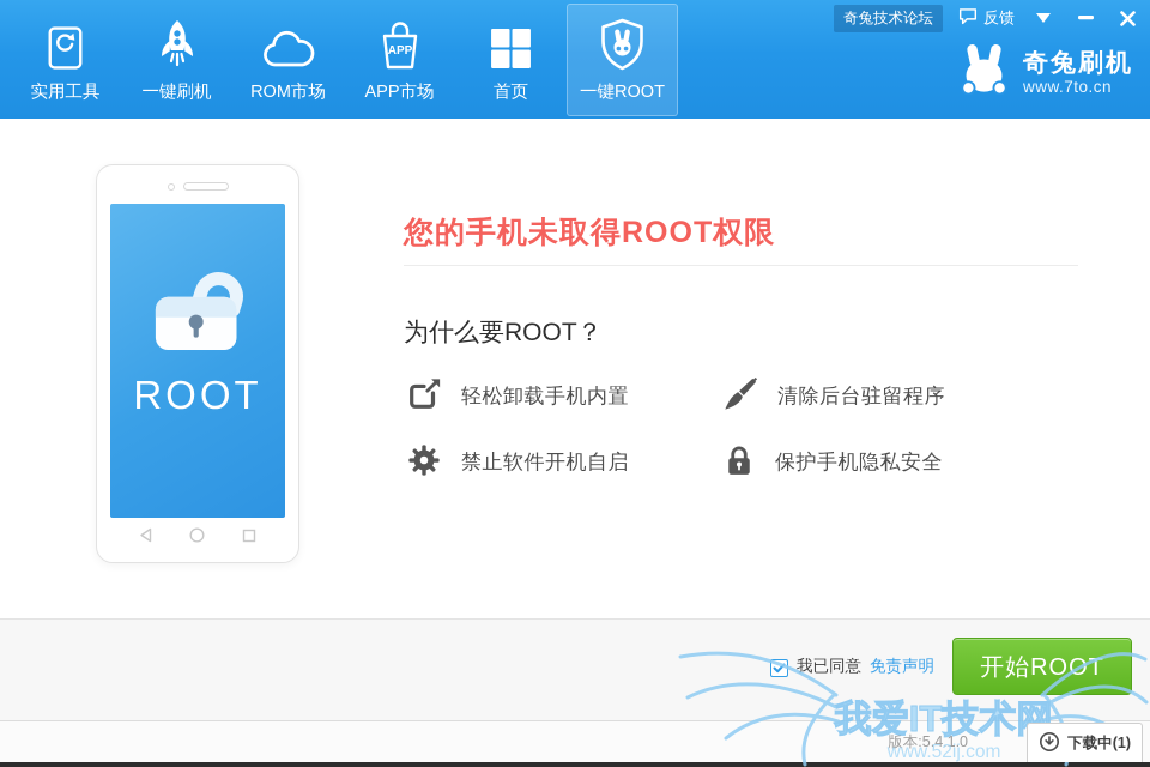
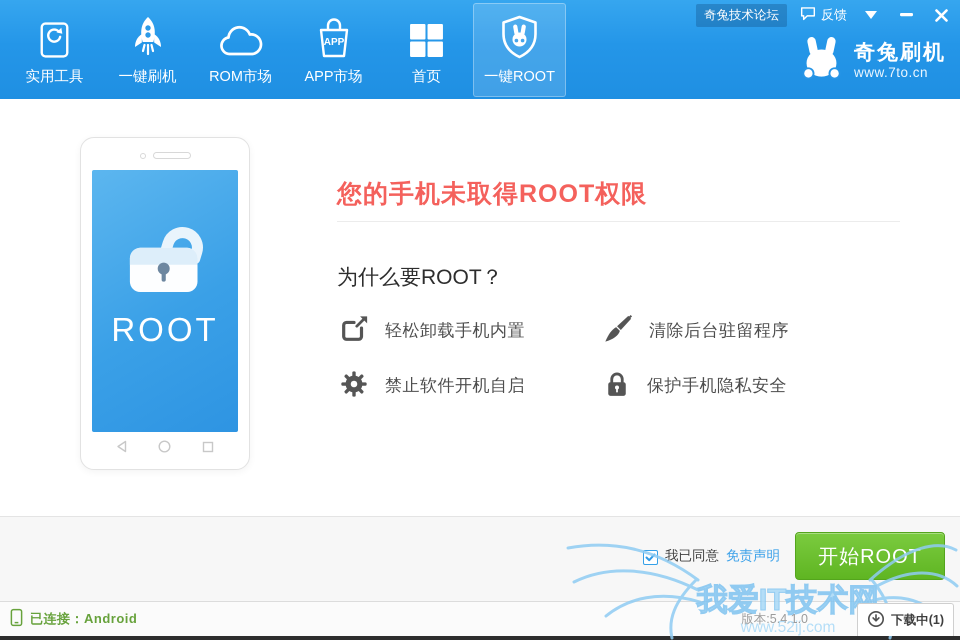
  实用工具
  一键刷机
  ROM市场
  APP
  APP市场
  首页
  一键ROOT
  奇兔技术论坛
  反馈
  奇兔刷机
  www.7to.cn
  ROOT
  您的手机未取得ROOT权限
  为什么要ROOT？
  轻松卸载手机内置
  清除后台驻留程序
  禁止软件开机自启
  保护手机隐私安全
  我已同意
  免责声明
  开始ROOT
+ 已连接：Android
  版本:5.4.1.0
  下载中(1)
  我爱IT技术网
  www.52ij.com
